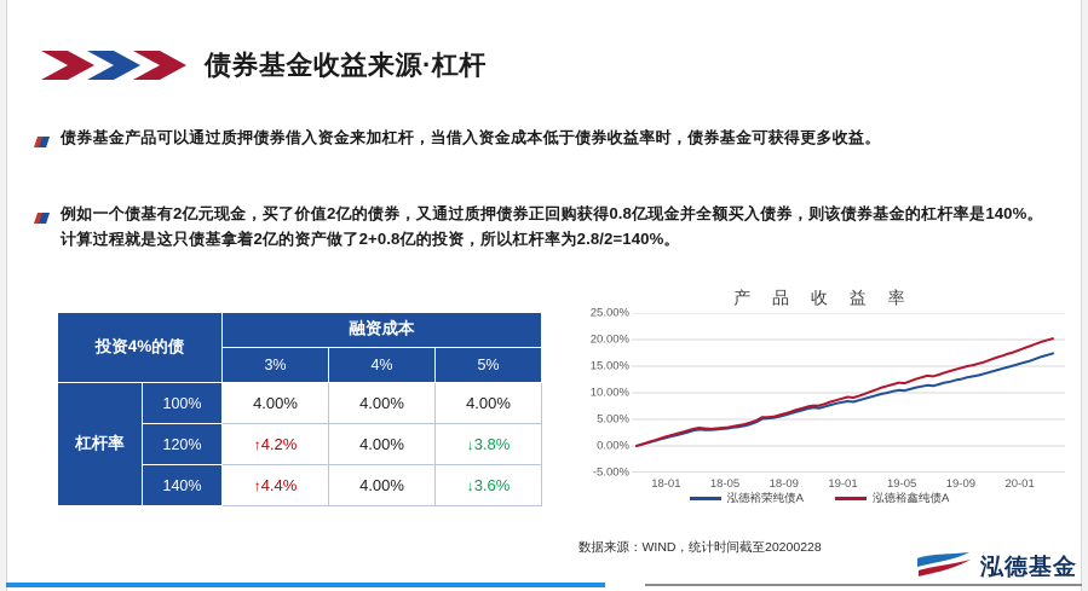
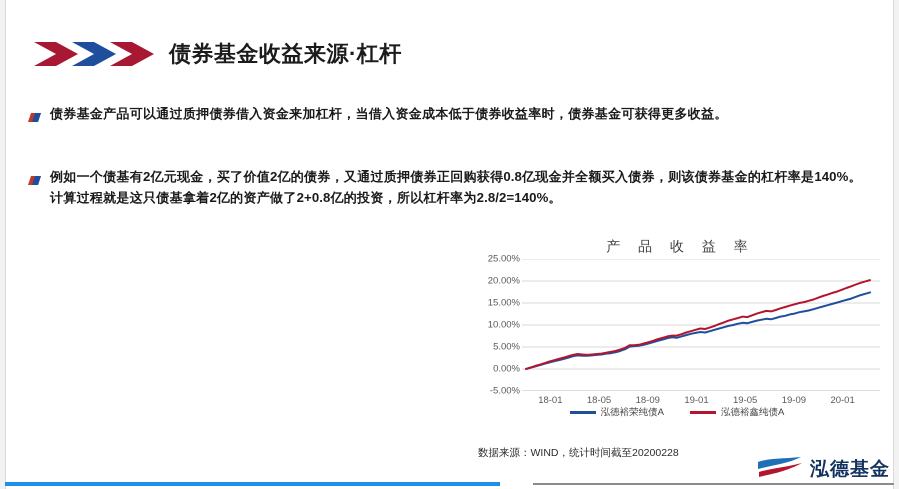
  债券基金收益来源·杠杆
  债券基金产品可以通过质押债券借入资金来加杠杆，当借入资金成本低于债券收益率时，债券基金可获得更多收益。
  例如一个债基有2亿元现金，买了价值2亿的债券，又通过质押债券正回购获得0.8亿现金并全额买入债券，则该债券基金的杠杆率是140%。计算过程就是这只债基拿着2亿的资产做了2+0.8亿的投资，所以杠杆率为2.8/2=140%。
- 投资4%的债	融资成本
- 3%	4%	5%
- 杠杆率	100%	4.00%	4.00%	4.00%
- 120%	↑4.2%	4.00%	↓3.8%
- 140%	↑4.4%	4.00%	↓3.6%
  产 品 收 益 率
  -5.00%
  0.00%
  5.00%
  10.00%
  15.00%
  20.00%
  25.00%
  18-01
  18-05
  18-09
  19-01
  19-05
  19-09
  20-01
  泓德裕荣纯债A
  泓德裕鑫纯债A
  数据来源：WIND，统计时间截至20200228
  泓德基金
